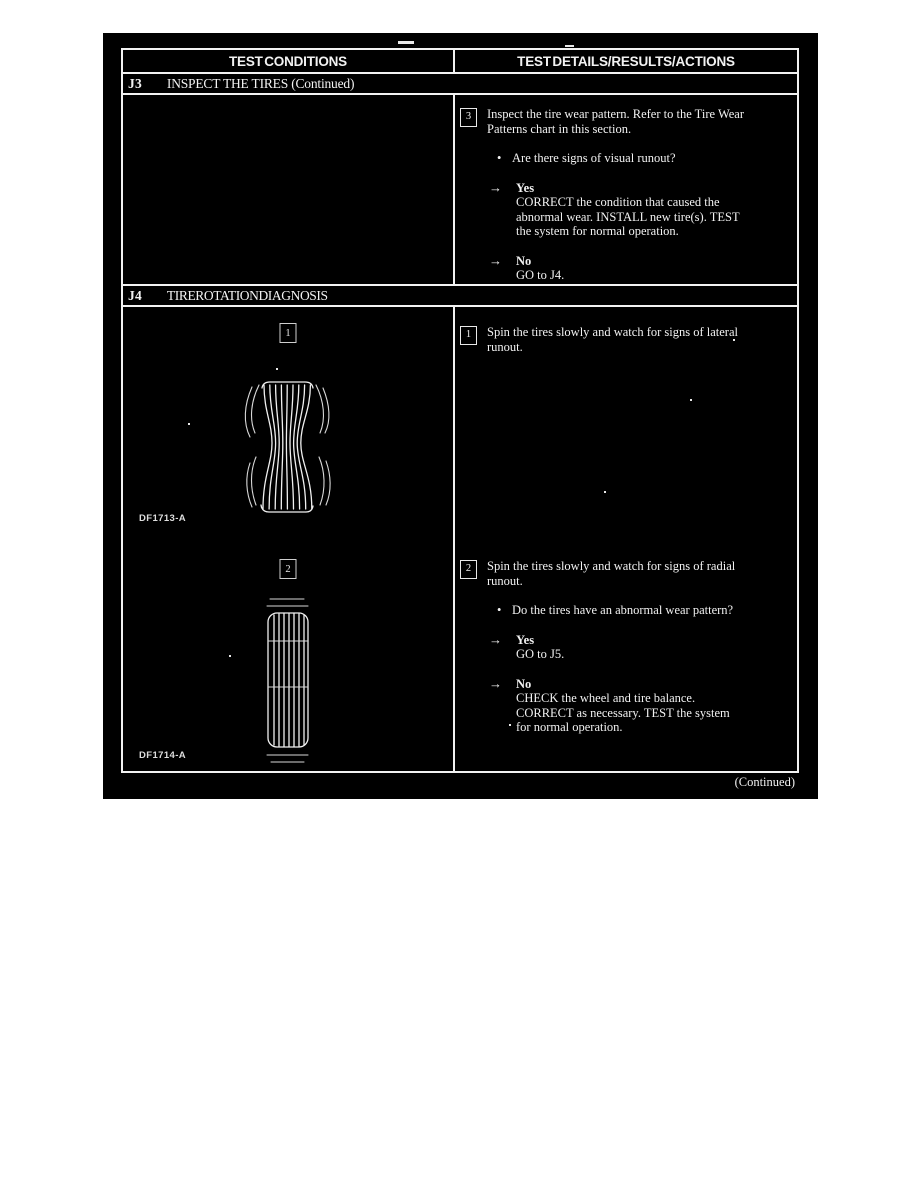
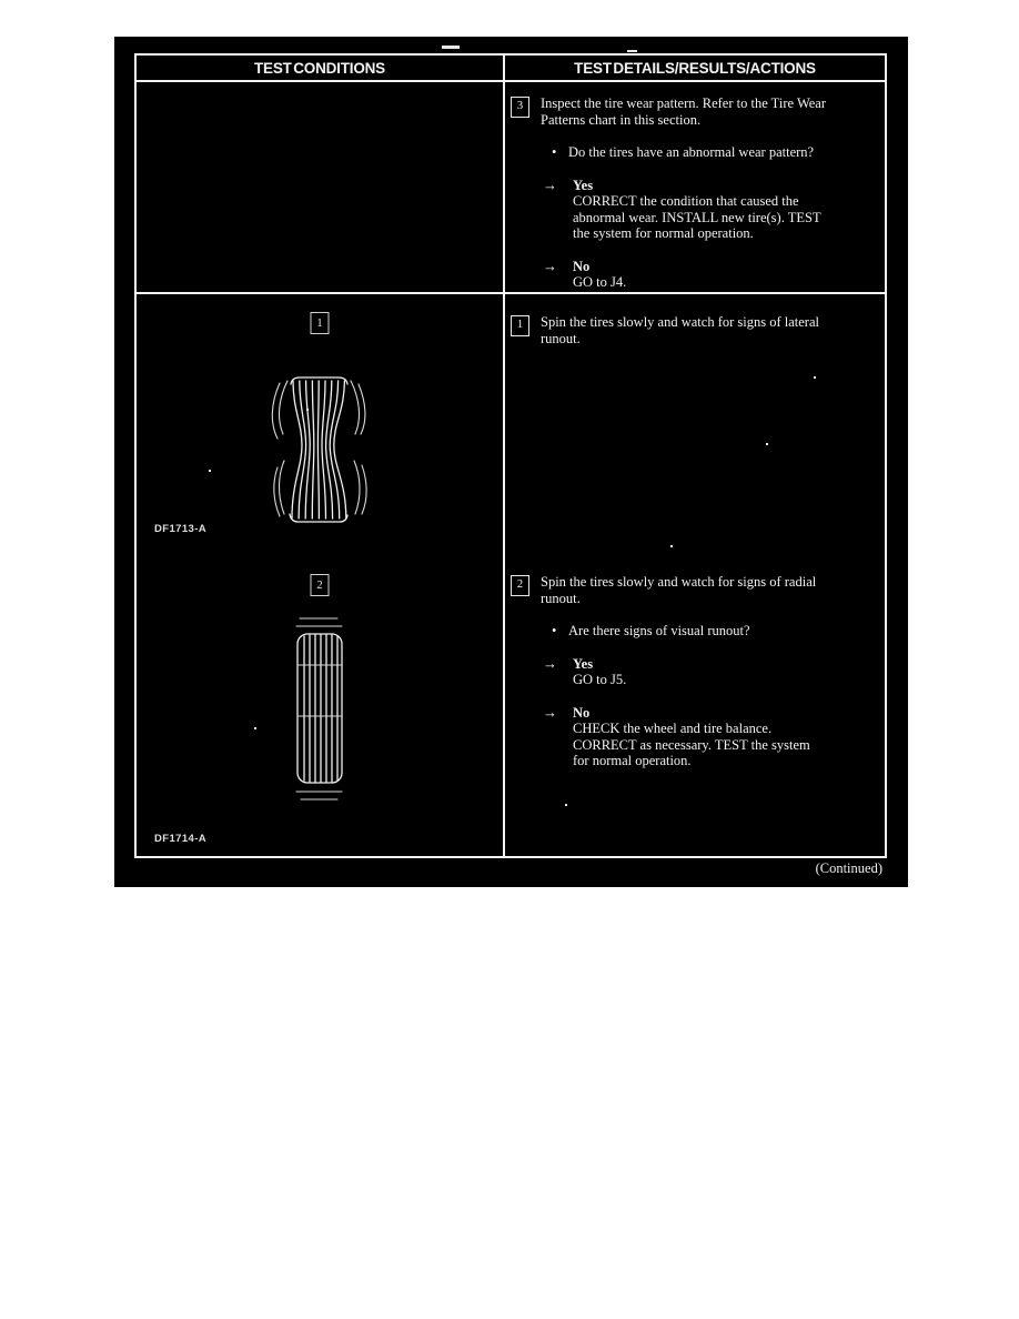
  TEST CONDITIONS
  TEST DETAILS/RESULTS/ACTIONS
- J3
- INSPECT THE TIRES (Continued)
  3
  Inspect the tire wear pattern. Refer to the Tire Wear
  Patterns chart in this section.
  •
- Are there signs of visual runout?
+ Do the tires have an abnormal wear pattern?
  →
  Yes
  CORRECT the condition that caused the
  abnormal wear. INSTALL new tire(s). TEST
  the system for normal operation.
  →
  No
  GO to J4.
- J4
- TIRE ROTATION DIAGNOSIS
  1
  DF1713-A
  2
  DF1714-A
  1
  Spin the tires slowly and watch for signs of lateral
  runout.
  2
  Spin the tires slowly and watch for signs of radial
  runout.
  •
- Do the tires have an abnormal wear pattern?
+ Are there signs of visual runout?
  →
  Yes
  GO to J5.
  →
  No
  CHECK the wheel and tire balance.
  CORRECT as necessary. TEST the system
  for normal operation.
  (Continued)
